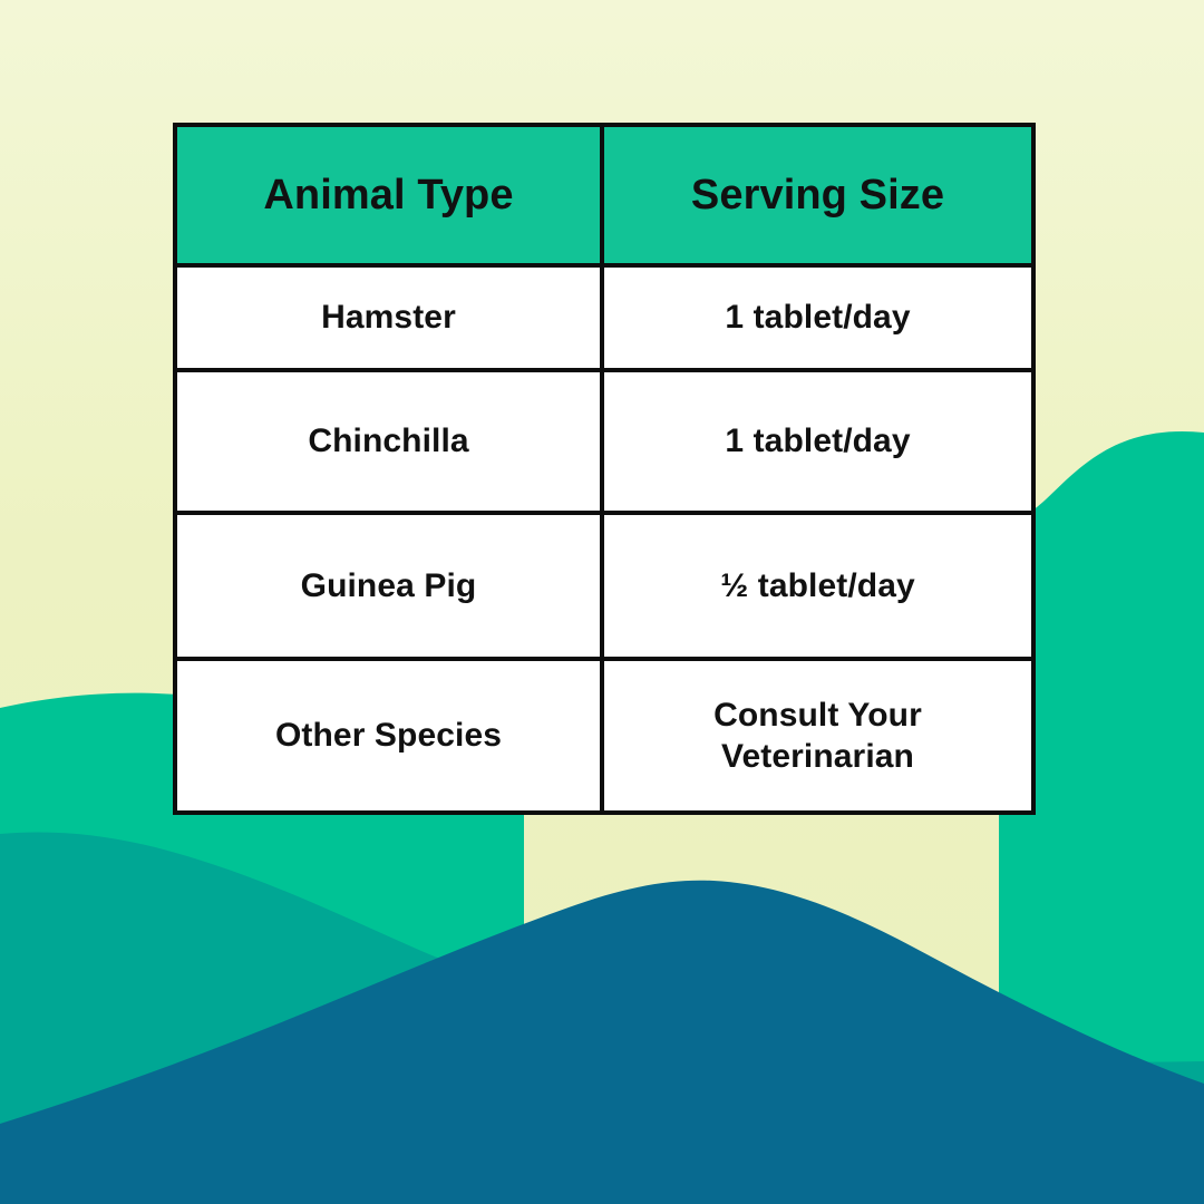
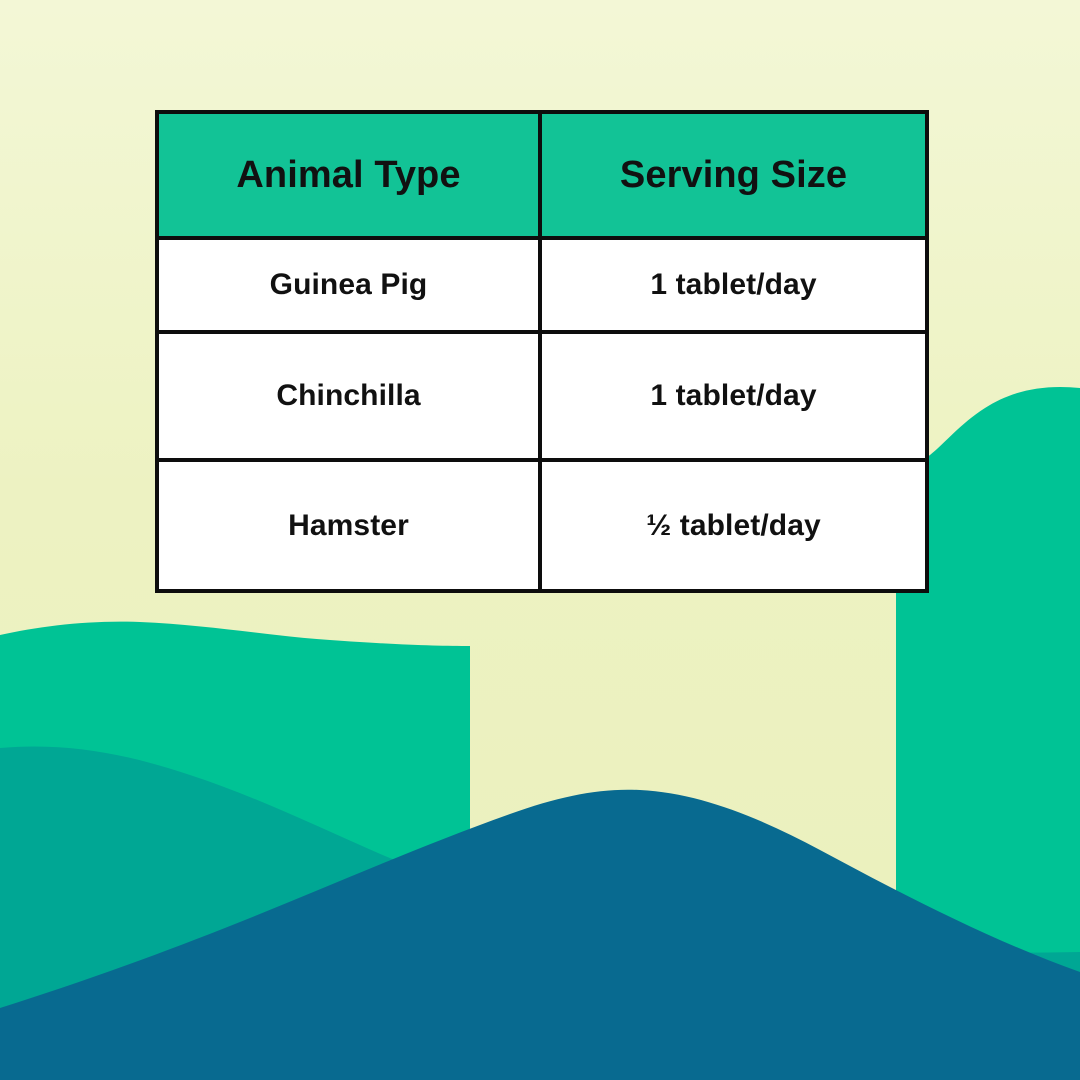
  Animal Type	Serving Size
- Hamster	1 tablet/day
+ Guinea Pig	1 tablet/day
  Chinchilla	1 tablet/day
- Guinea Pig	½ tablet/day
+ Hamster	½ tablet/day
- Other Species	Consult Your Veterinarian
